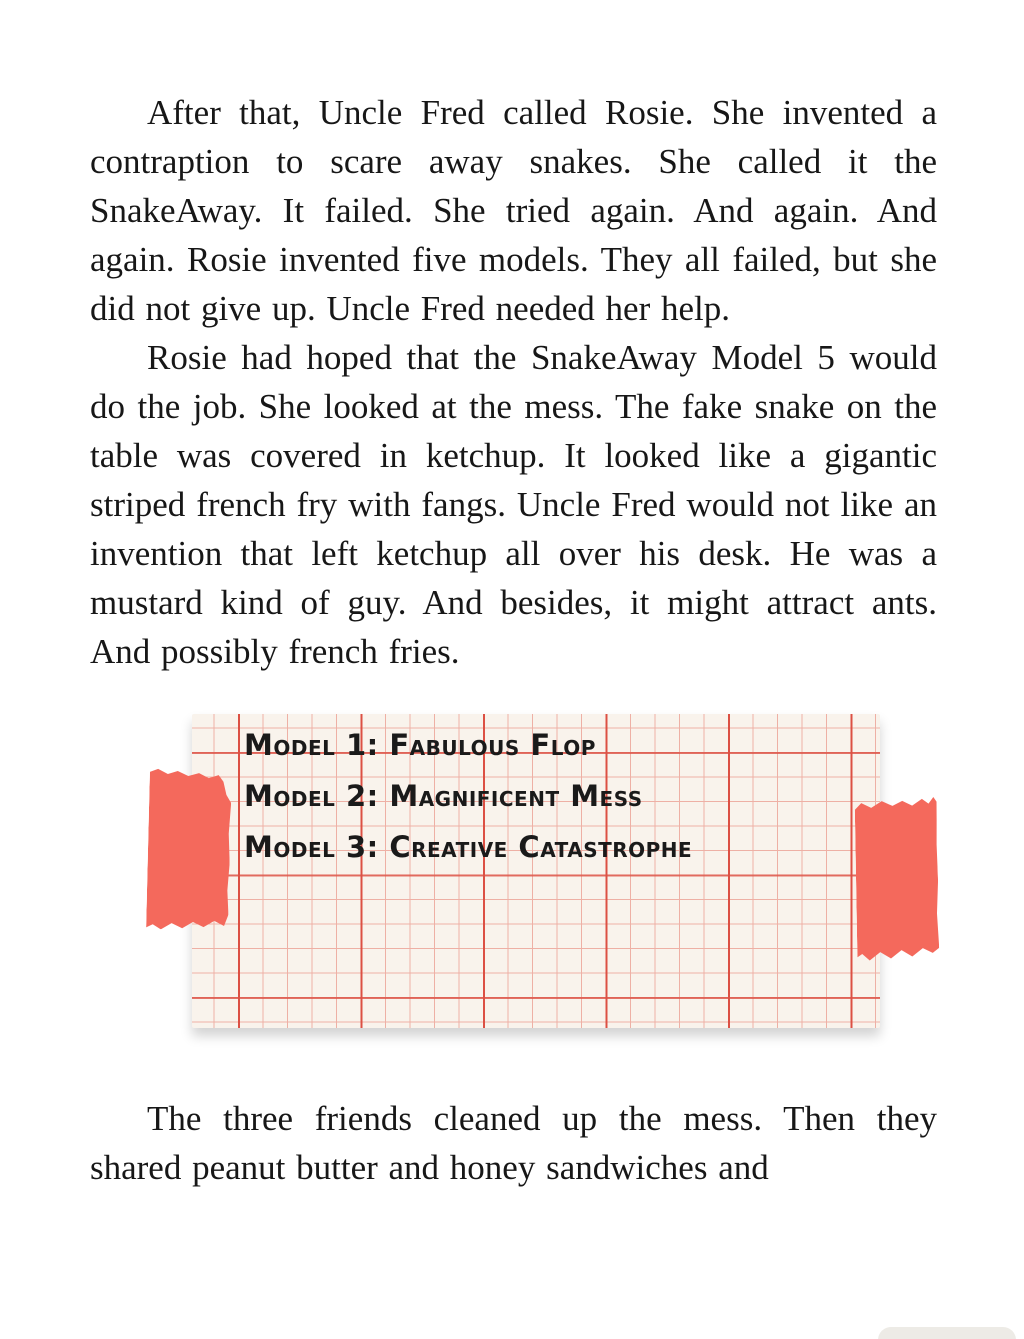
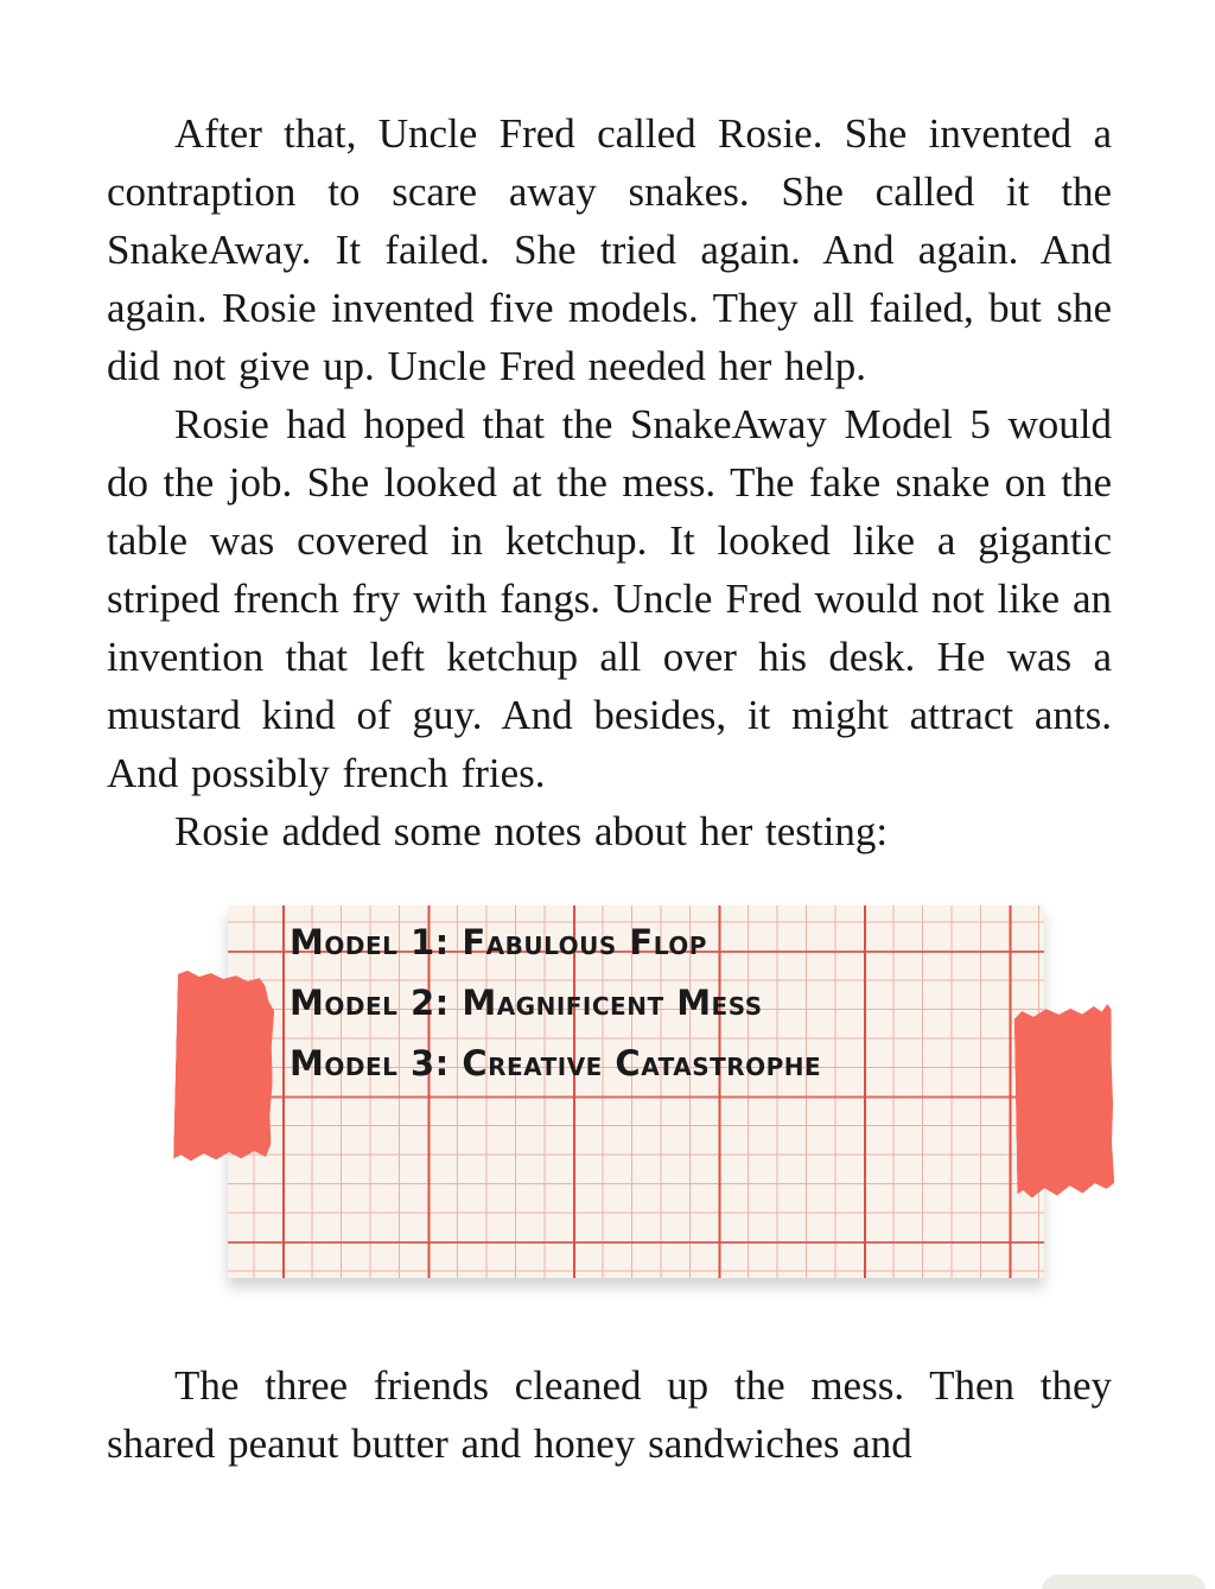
  After that, Uncle Fred called Rosie. She invented a contraption to scare away snakes. She called it the SnakeAway. It failed. She tried again. And again. And again. Rosie invented five models. They all failed, but she did not give up. Uncle Fred needed her help.
  Rosie had hoped that the SnakeAway Model 5 would do the job. She looked at the mess. The fake snake on the table was covered in ketchup. It looked like a gigantic striped french fry with fangs. Uncle Fred would not like an invention that left ketchup all over his desk. He was a mustard kind of guy. And besides, it might attract ants. And possibly french fries.
+ Rosie added some notes about her testing:
  Model 1: Fabulous Flop
  Model 2: Magnificent Mess
  Model 3: Creative Catastrophe
  The three friends cleaned up the mess. Then they shared peanut butter and honey sandwiches and
